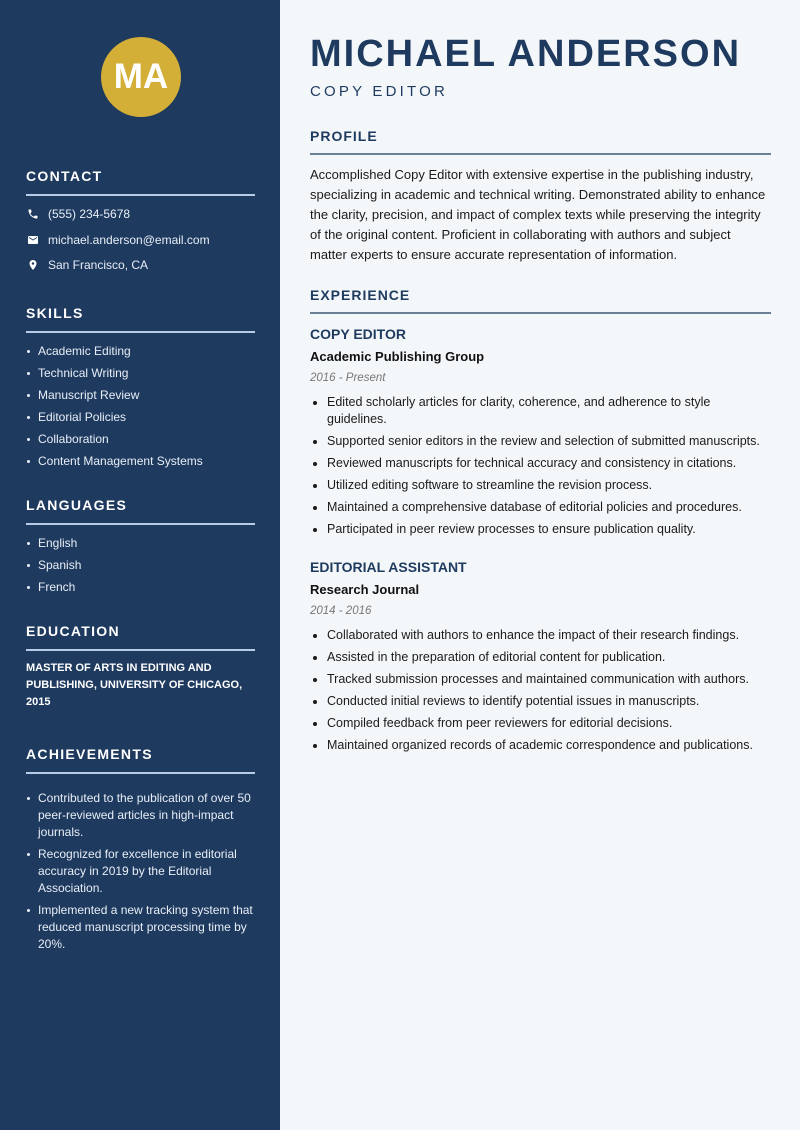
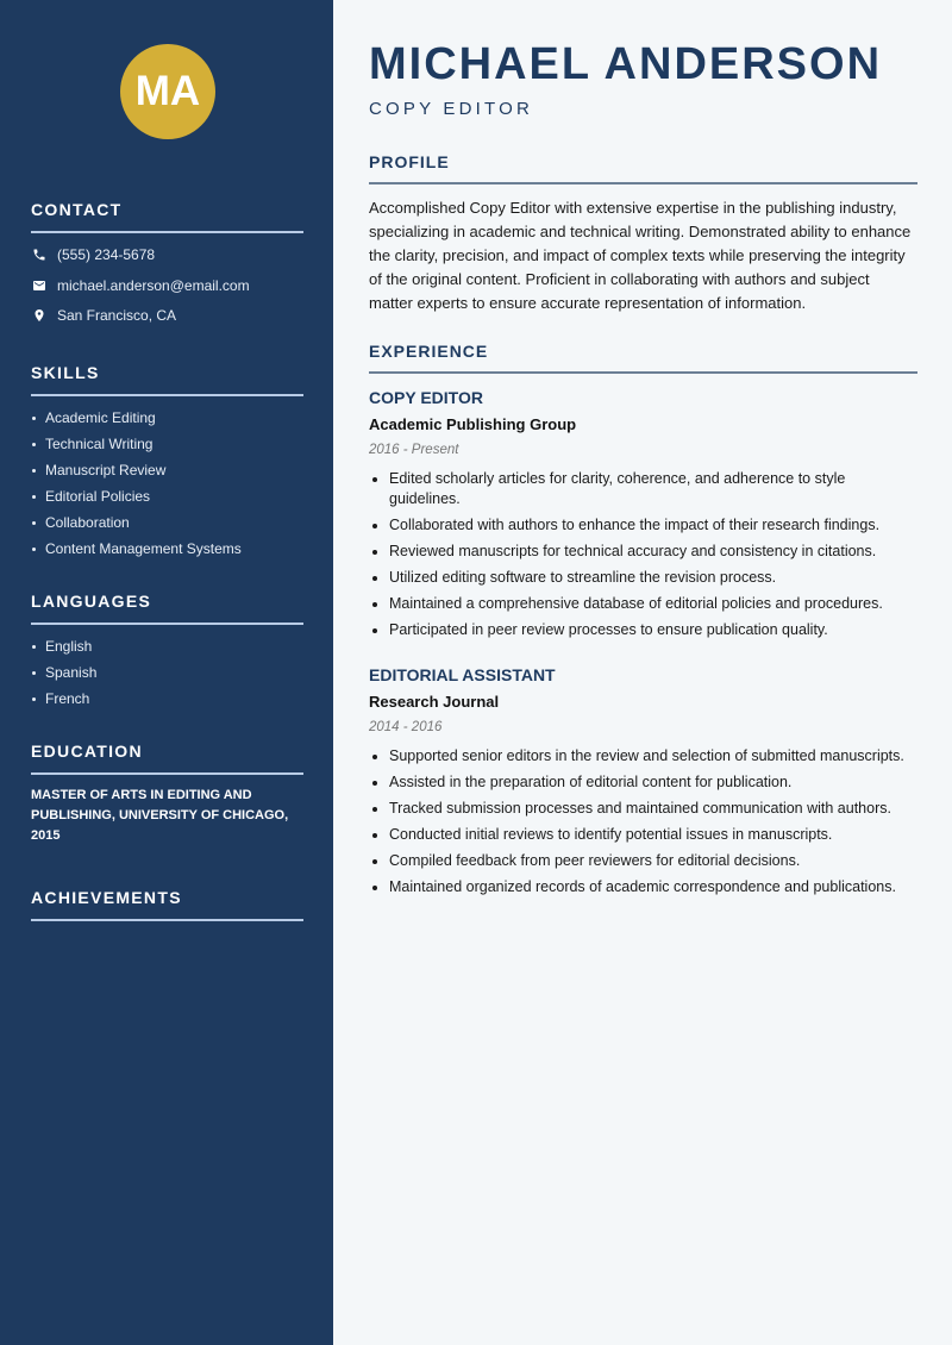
  MA
  CONTACT
  (555) 234-5678
  michael.anderson@email.com
  San Francisco, CA
  SKILLS
  Academic Editing
  Technical Writing
  Manuscript Review
  Editorial Policies
  Collaboration
  Content Management Systems
  LANGUAGES
  English
  Spanish
  French
  EDUCATION
  MASTER OF ARTS IN EDITING AND PUBLISHING, UNIVERSITY OF CHICAGO, 2015
  ACHIEVEMENTS
- Contributed to the publication of over 50 peer-reviewed articles in high-impact journals.
- Recognized for excellence in editorial accuracy in 2019 by the Editorial Association.
- Implemented a new tracking system that reduced manuscript processing time by 20%.
  MICHAEL ANDERSON
  COPY EDITOR
  PROFILE
  Accomplished Copy Editor with extensive expertise in the publishing industry, specializing in academic and technical writing. Demonstrated ability to enhance the clarity, precision, and impact of complex texts while preserving the integrity of the original content. Proficient in collaborating with authors and subject matter experts to ensure accurate representation of information.
  EXPERIENCE
  COPY EDITOR
  Academic Publishing Group
  2016 - Present
  Edited scholarly articles for clarity, coherence, and adherence to style guidelines.
- Supported senior editors in the review and selection of submitted manuscripts.
+ Collaborated with authors to enhance the impact of their research findings.
  Reviewed manuscripts for technical accuracy and consistency in citations.
  Utilized editing software to streamline the revision process.
  Maintained a comprehensive database of editorial policies and procedures.
  Participated in peer review processes to ensure publication quality.
  EDITORIAL ASSISTANT
  Research Journal
  2014 - 2016
- Collaborated with authors to enhance the impact of their research findings.
+ Supported senior editors in the review and selection of submitted manuscripts.
  Assisted in the preparation of editorial content for publication.
  Tracked submission processes and maintained communication with authors.
  Conducted initial reviews to identify potential issues in manuscripts.
  Compiled feedback from peer reviewers for editorial decisions.
  Maintained organized records of academic correspondence and publications.
